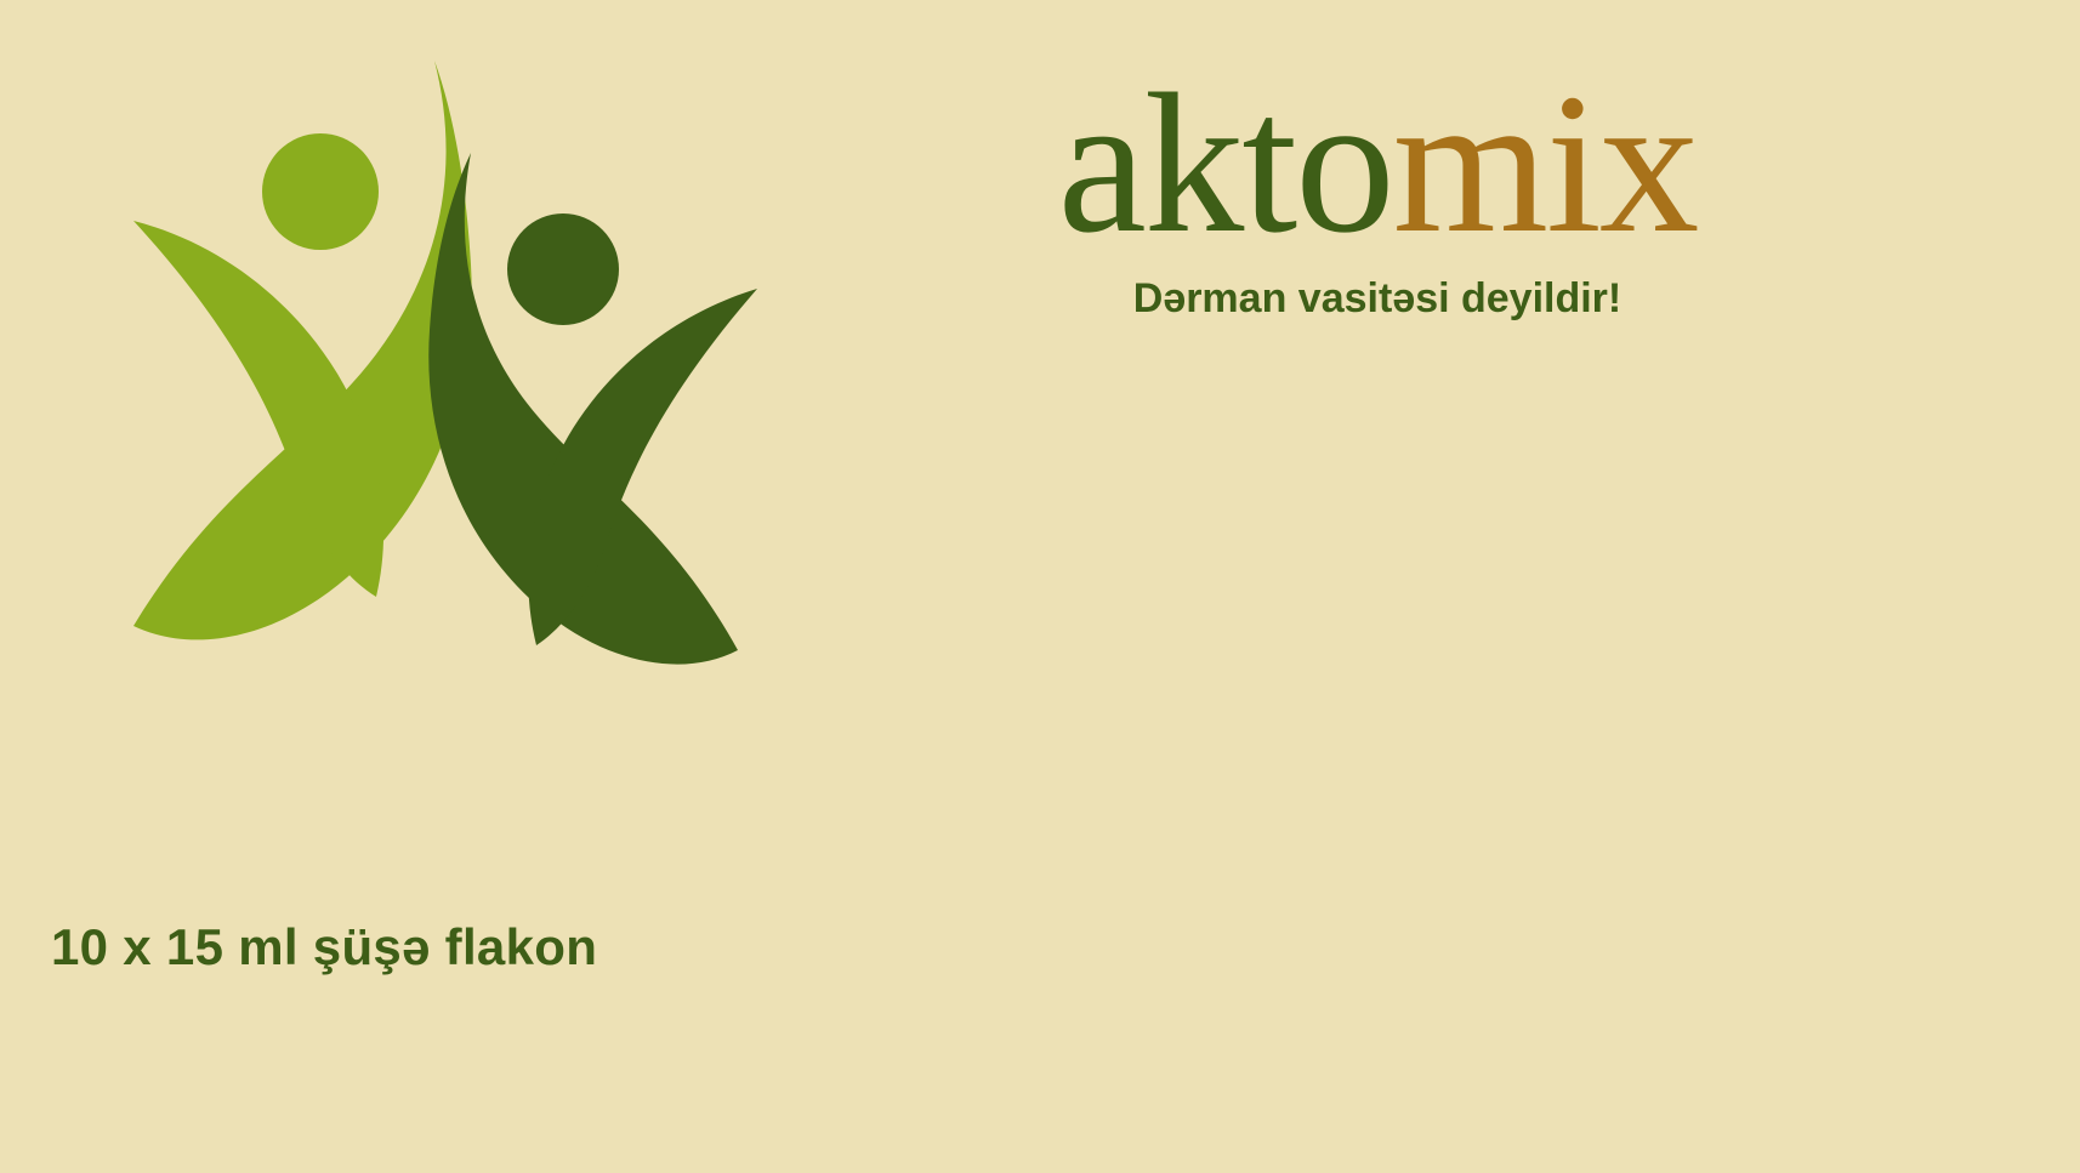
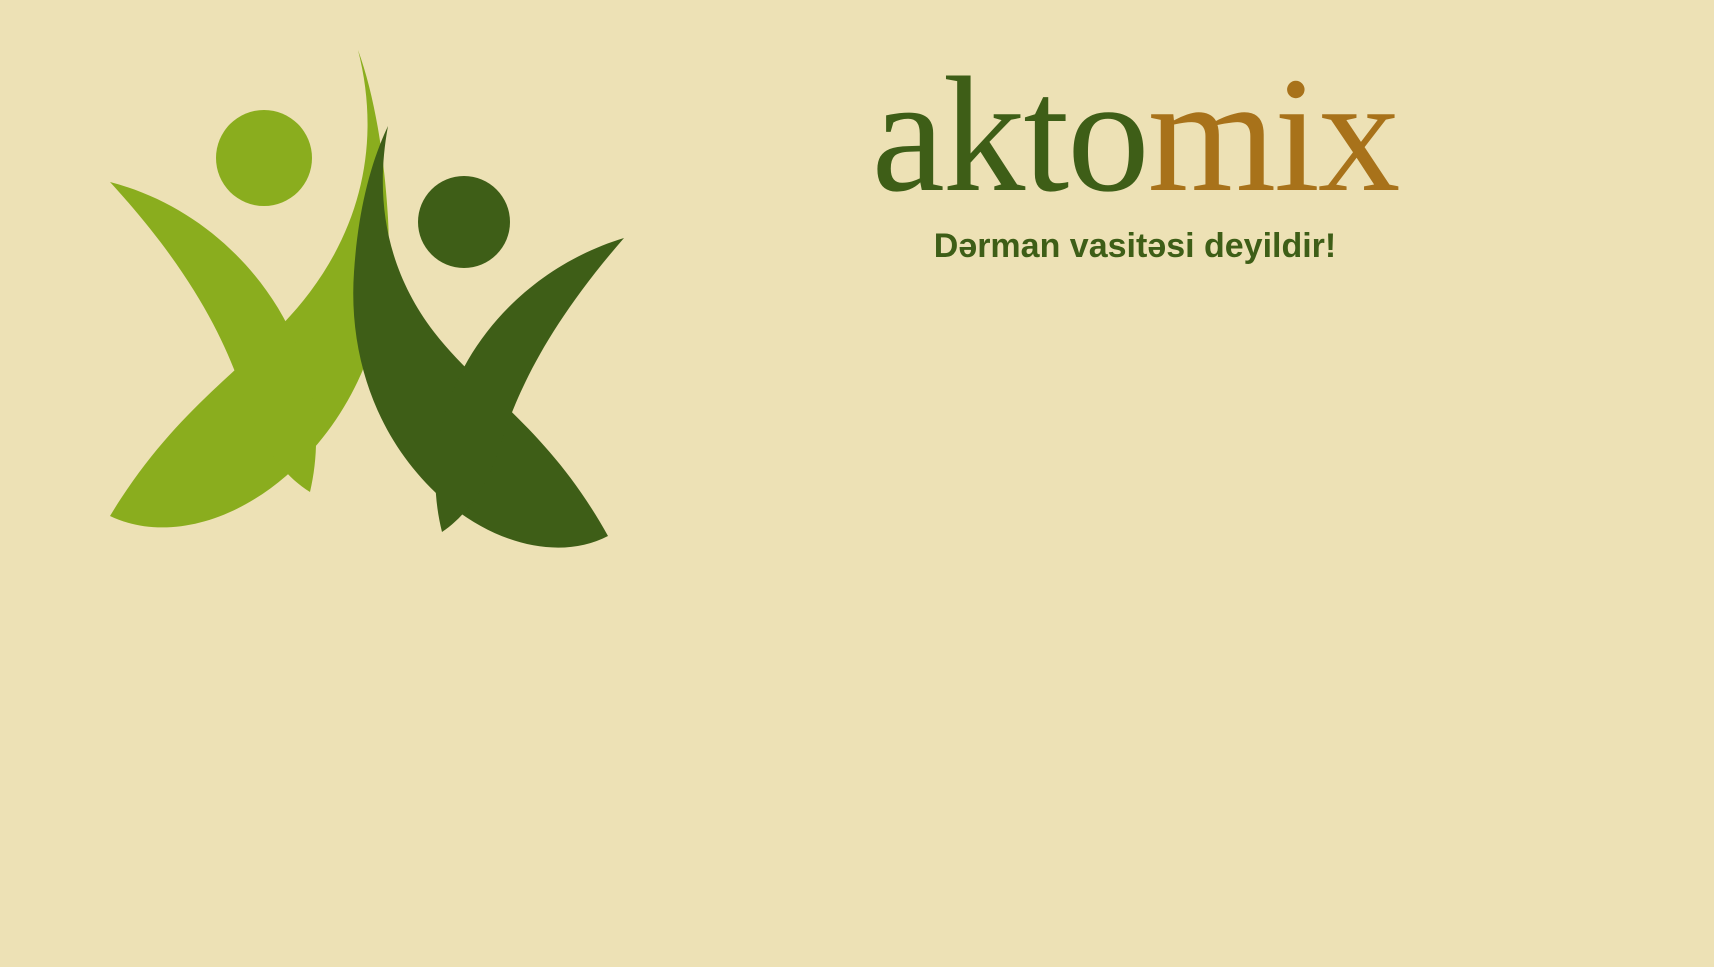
  aktomix
  Dərman vasitəsi deyildir!
- 10 x 15 ml şüşə flakon
